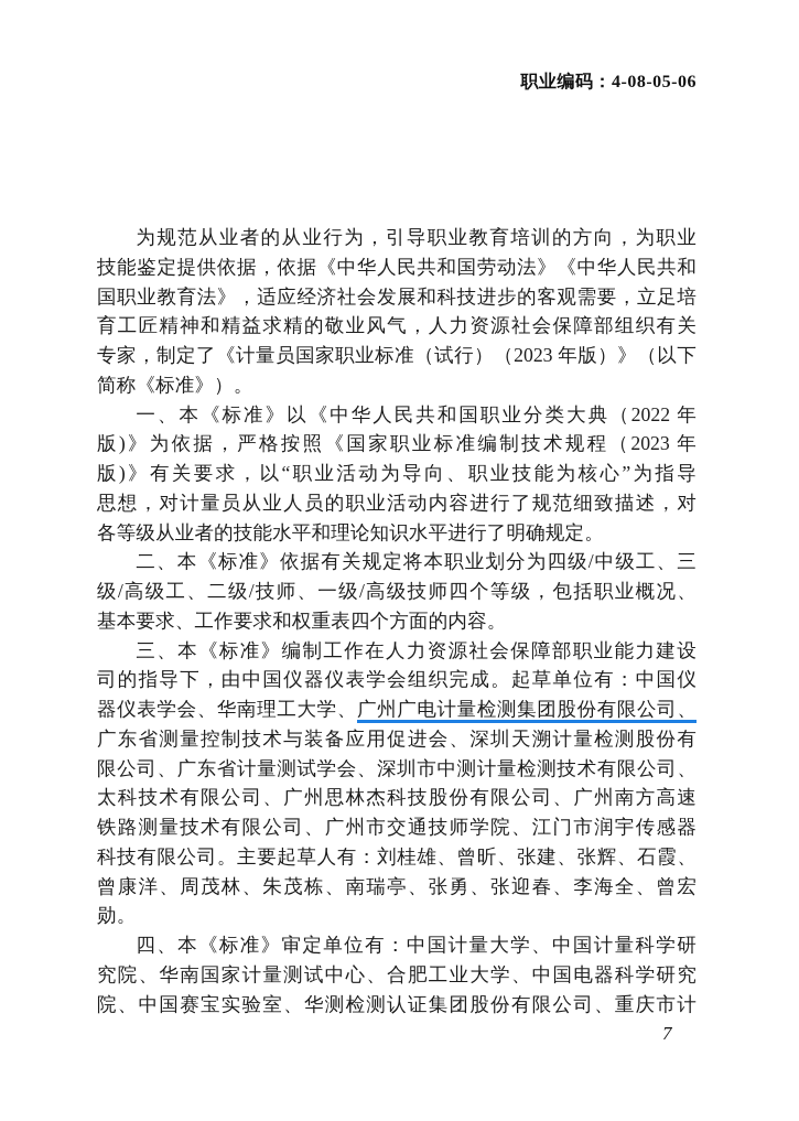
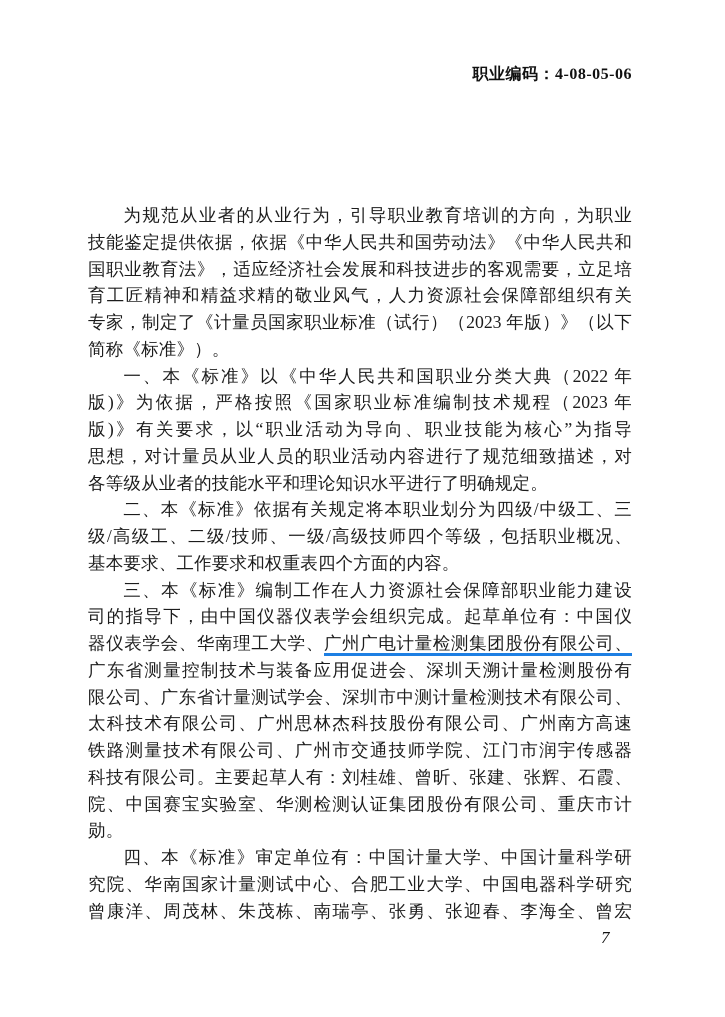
  职业编码：4-08-05-06
  为规范从业者的从业行为，引导职业教育培训的方向，为职业
  技能鉴定提供依据，依据《中华人民共和国劳动法》《中华人民共和
  国职业教育法》，适应经济社会发展和科技进步的客观需要，立足培
  育工匠精神和精益求精的敬业风气，人力资源社会保障部组织有关
  专家，制定了《计量员国家职业标准（试行）（2023 年版）》（以下
  简称《标准》）。
  一、本《标准》以《中华人民共和国职业分类大典（2022 年
  版)》为依据，严格按照《国家职业标准编制技术规程（2023 年
  版)》有关要求，以“职业活动为导向、职业技能为核心”为指导
  思想，对计量员从业人员的职业活动内容进行了规范细致描述，对
  各等级从业者的技能水平和理论知识水平进行了明确规定。
  二、本《标准》依据有关规定将本职业划分为四级/中级工、三
  级/高级工、二级/技师、一级/高级技师四个等级，包括职业概况、
  基本要求、工作要求和权重表四个方面的内容。
  三、本《标准》编制工作在人力资源社会保障部职业能力建设
  司的指导下，由中国仪器仪表学会组织完成。起草单位有：中国仪
  器仪表学会、华南理工大学、广州广电计量检测集团股份有限公司、
  广东省测量控制技术与装备应用促进会、深圳天溯计量检测股份有
  限公司、广东省计量测试学会、深圳市中测计量检测技术有限公司、
  太科技术有限公司、广州思林杰科技股份有限公司、广州南方高速
  铁路测量技术有限公司、广州市交通技师学院、江门市润宇传感器
  科技有限公司。主要起草人有：刘桂雄、曾昕、张建、张辉、石霞、
- 曾康洋、周茂林、朱茂栋、南瑞亭、张勇、张迎春、李海全、曾宏
+ 院、中国赛宝实验室、华测检测认证集团股份有限公司、重庆市计
  勋。
  四、本《标准》审定单位有：中国计量大学、中国计量科学研
  究院、华南国家计量测试中心、合肥工业大学、中国电器科学研究
- 院、中国赛宝实验室、华测检测认证集团股份有限公司、重庆市计
+ 曾康洋、周茂林、朱茂栋、南瑞亭、张勇、张迎春、李海全、曾宏
  7
